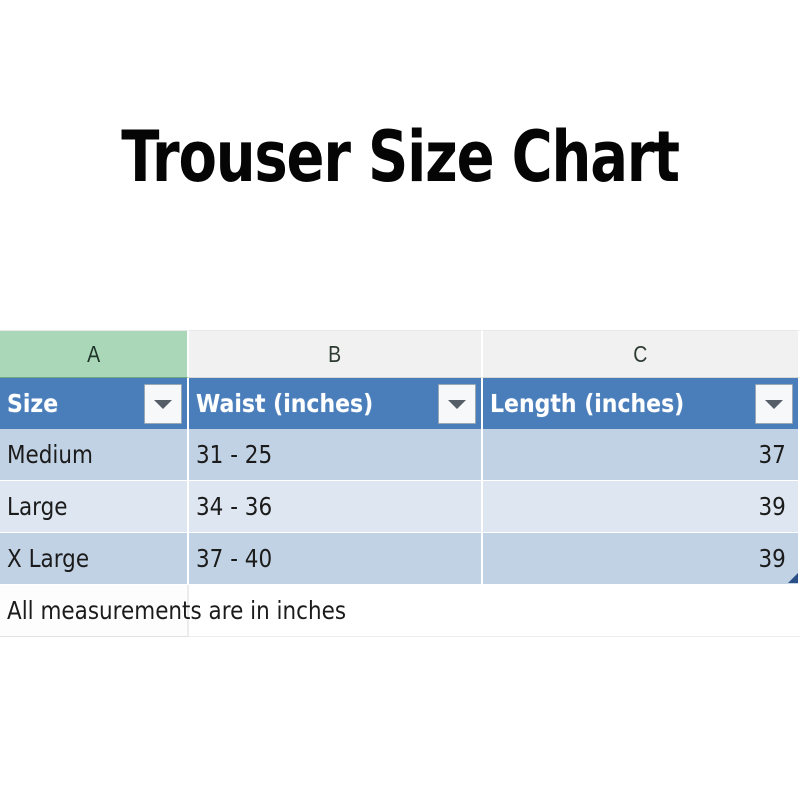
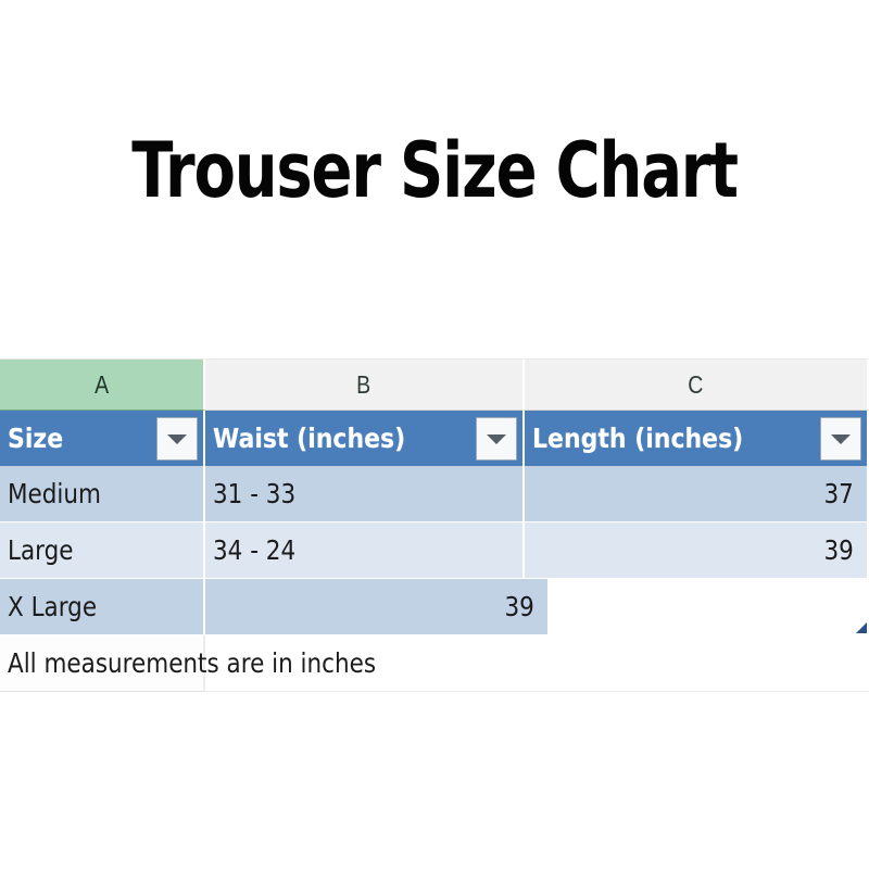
  Trouser Size Chart
  A
  B
  C
  Size
  Waist (inches)
  Length (inches)
  Medium
- 31 - 25
+ 31 - 33
  37
  Large
- 34 - 36
+ 34 - 24
  39
  X Large
- 37 - 40
  39
  All measurements are in inches
